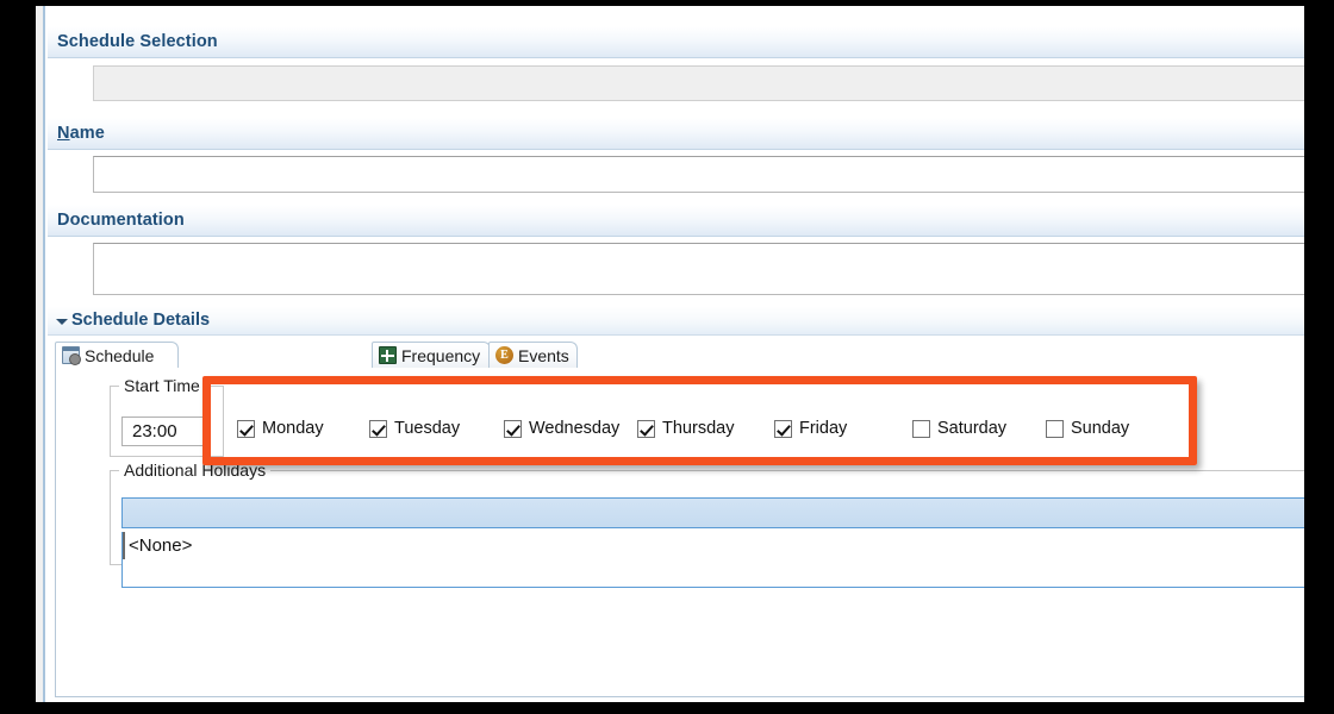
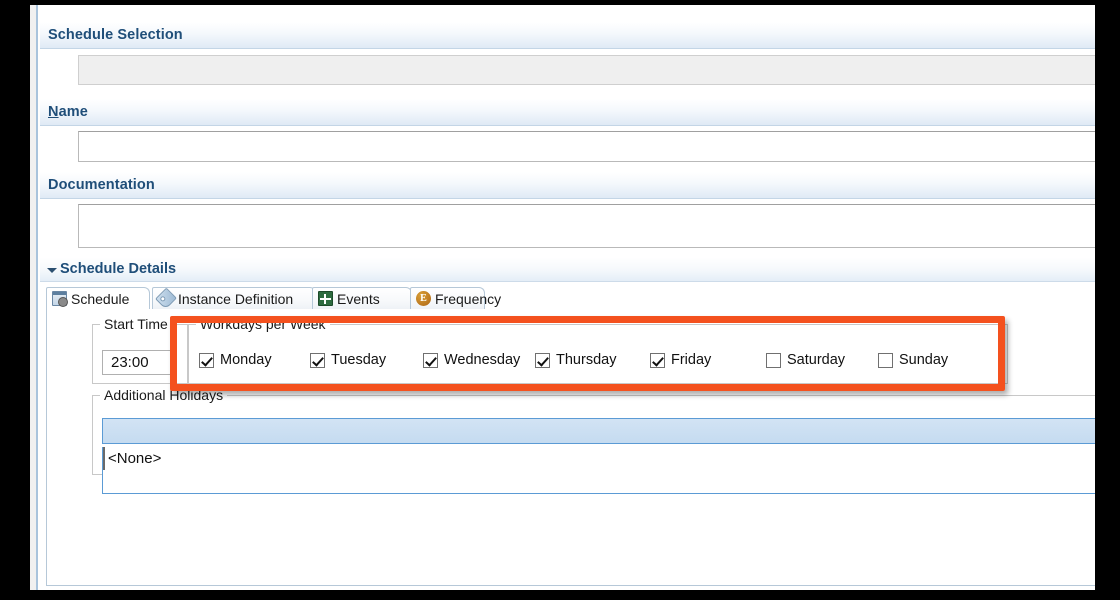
  Schedule Selection
  Name
  Documentation
  Schedule Details
  Schedule
+ Instance Definition
- Frequency
+ Events
  E
- Events
+ Frequency
  Start Time
  23:00
+ Workdays per Week
  Monday
  Tuesday
  Wednesday
  Thursday
  Friday
  Saturday
  Sunday
  Additional Holidays
  <None>
